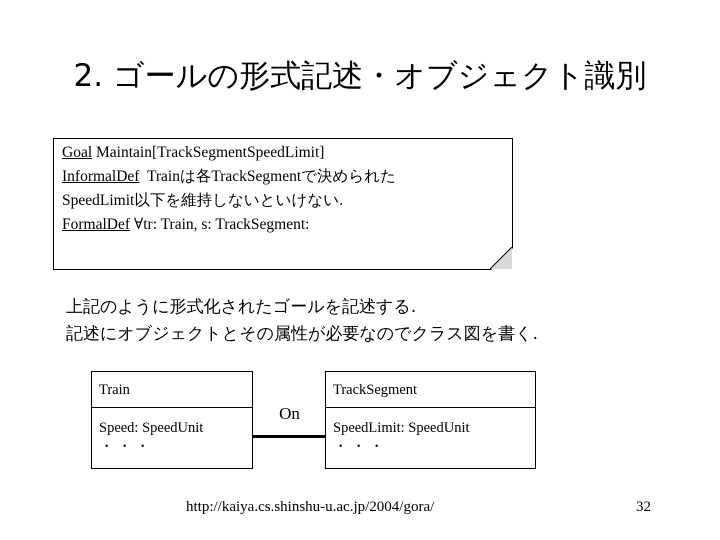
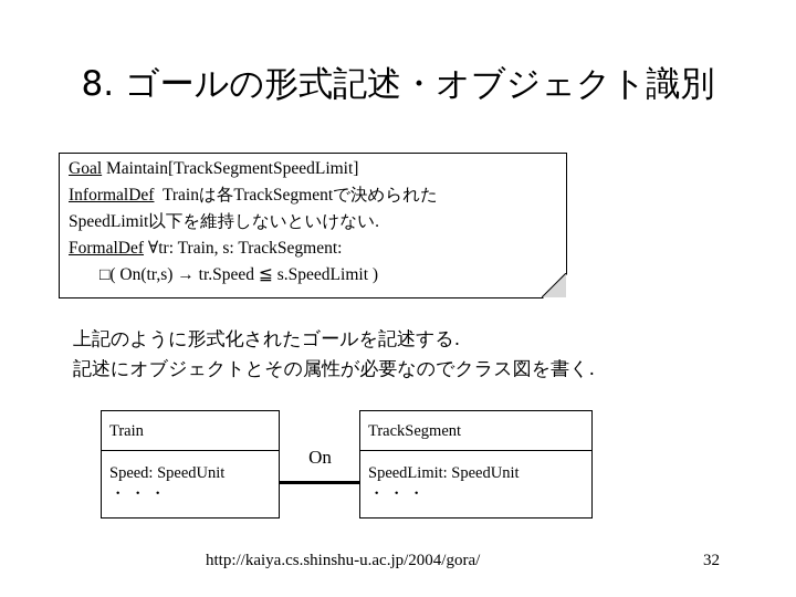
- 2. ゴールの形式記述・オブジェクト識別
+ 8. ゴールの形式記述・オブジェクト識別
  Goal Maintain[TrackSegmentSpeedLimit]
  InformalDef Trainは各TrackSegmentで決められた
  SpeedLimit以下を維持しないといけない.
  FormalDef ∀tr: Train, s: TrackSegment:
+ □( On(tr,s) → tr.Speed ≦ s.SpeedLimit )
  上記のように形式化されたゴールを記述する.
  記述にオブジェクトとその属性が必要なのでクラス図を書く.
  Train
  Speed: SpeedUnit
  ・・・
  On
  TrackSegment
  SpeedLimit: SpeedUnit
  ・・・
  http://kaiya.cs.shinshu-u.ac.jp/2004/gora/
  32
